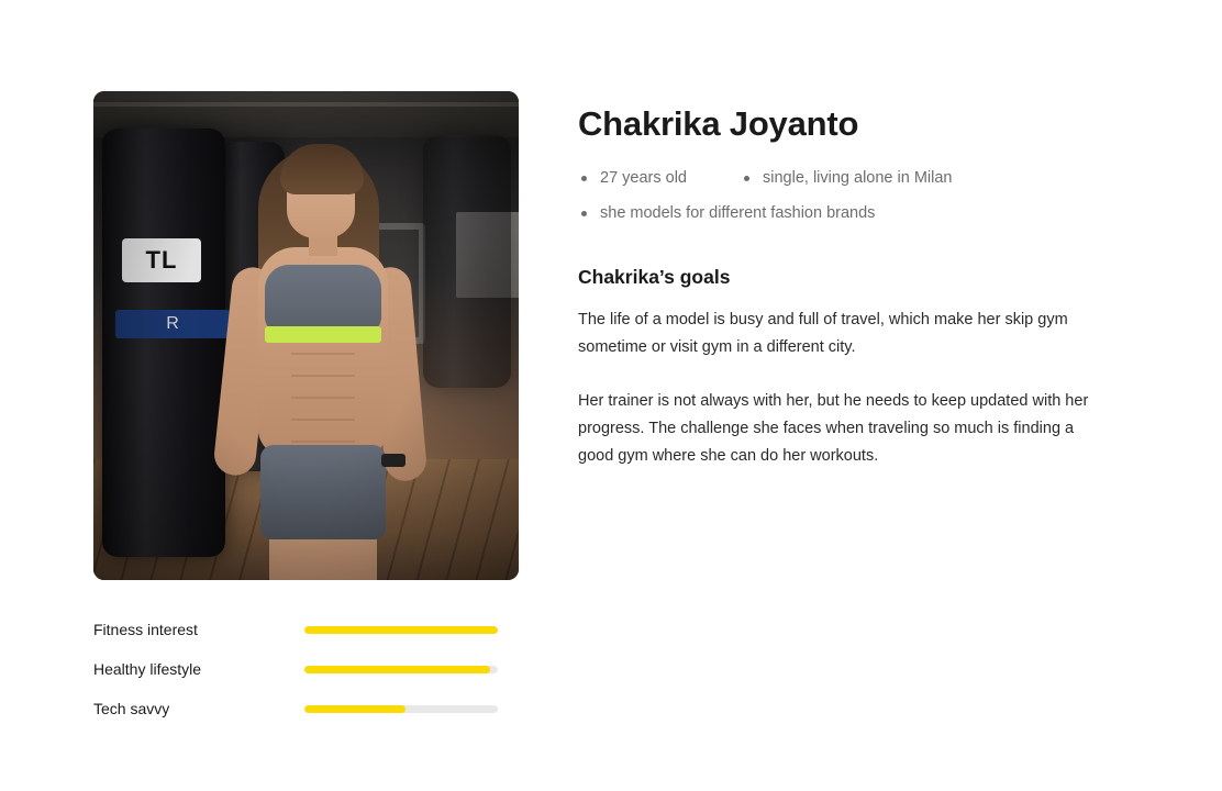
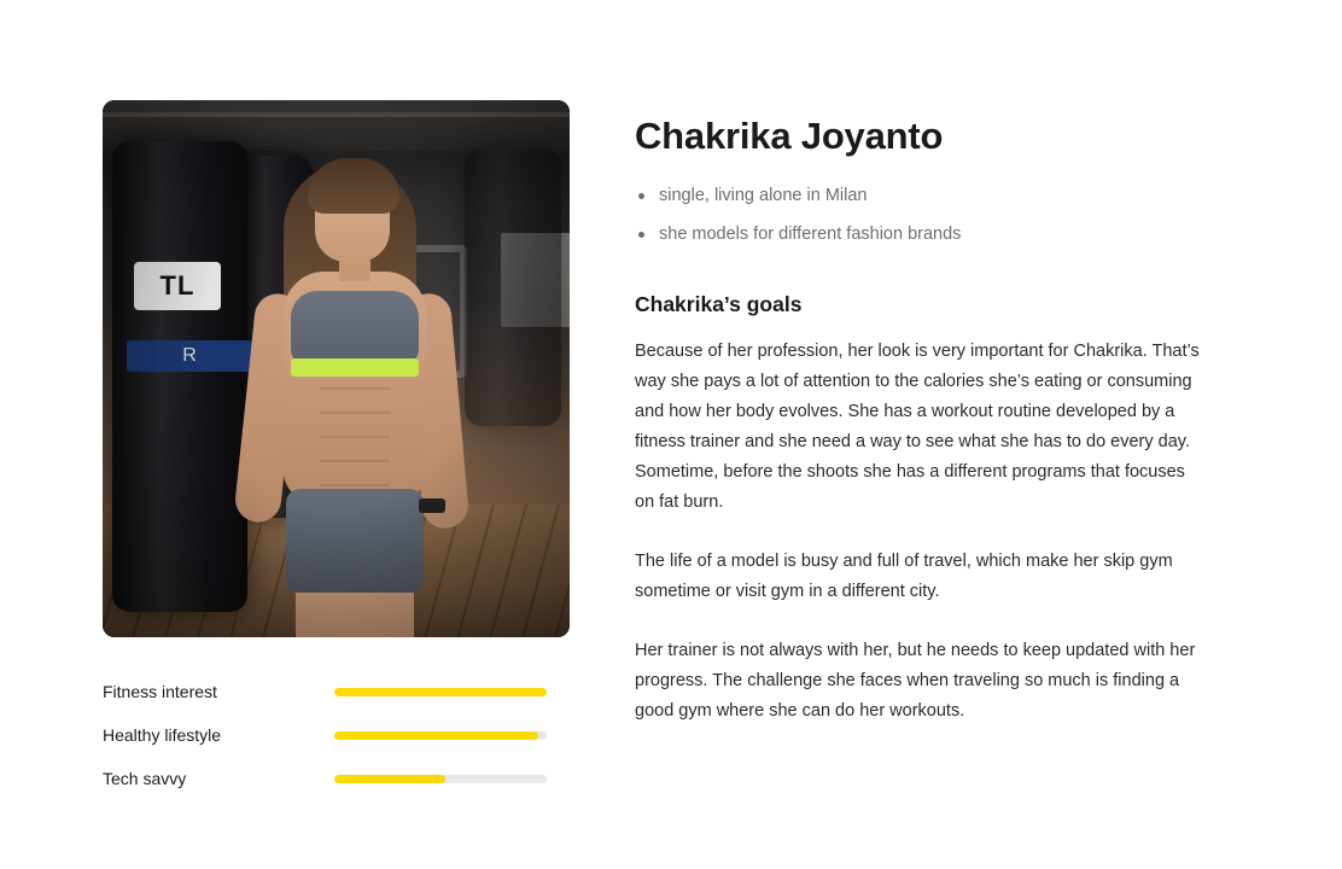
  Fitness interest
  Healthy lifestyle
  Tech savvy
  Chakrika Joyanto
- 27 years old
  single, living alone in Milan
  she models for different fashion brands
  Chakrika’s goals
+ Because of her profession, her look is very important for Chakrika. That’s way she pays a lot of attention to the calories she’s eating or consuming and how her body evolves. She has a workout routine developed by a fitness trainer and she need a way to see what she has to do every day. Sometime, before the shoots she has a different programs that focuses on fat burn.
  The life of a model is busy and full of travel, which make her skip gym sometime or visit gym in a different city.
  Her trainer is not always with her, but he needs to keep updated with her progress. The challenge she faces when traveling so much is finding a good gym where she can do her workouts.
